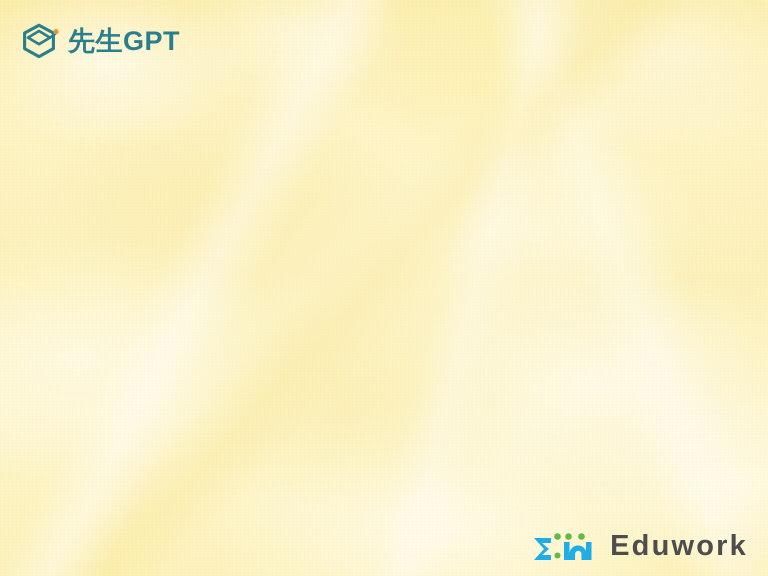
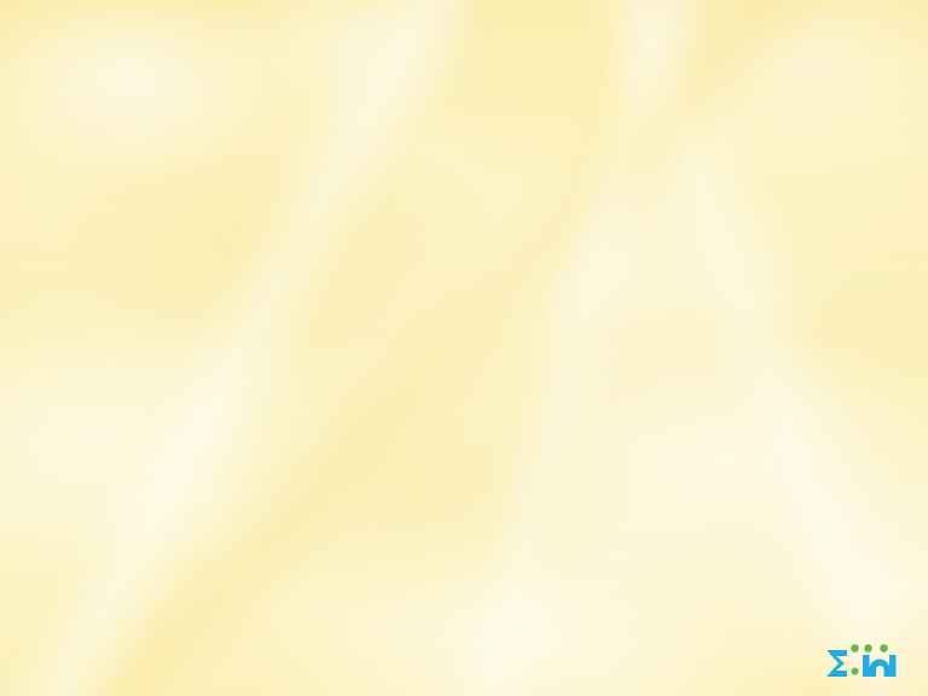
- 先生GPT
- Eduwork
